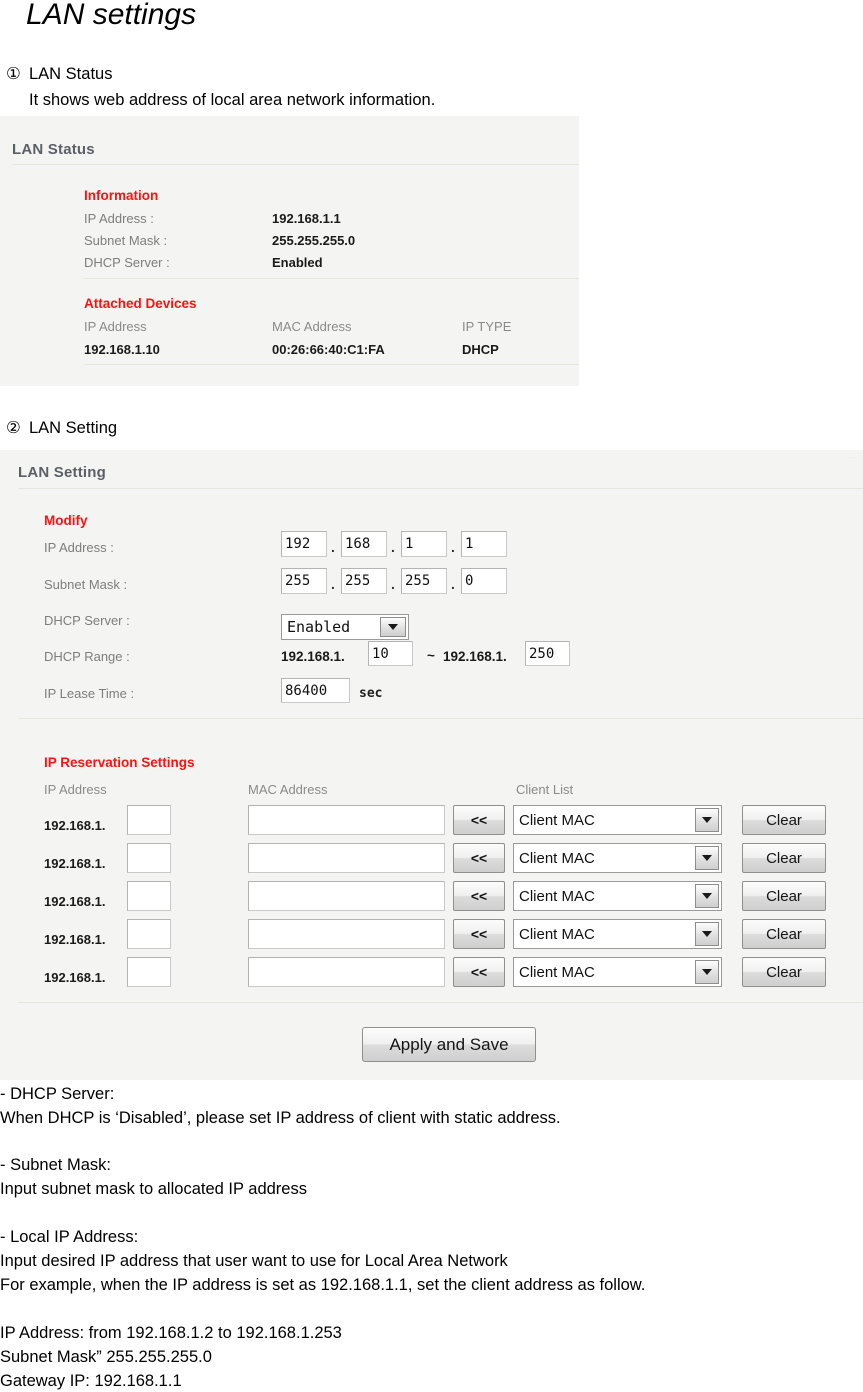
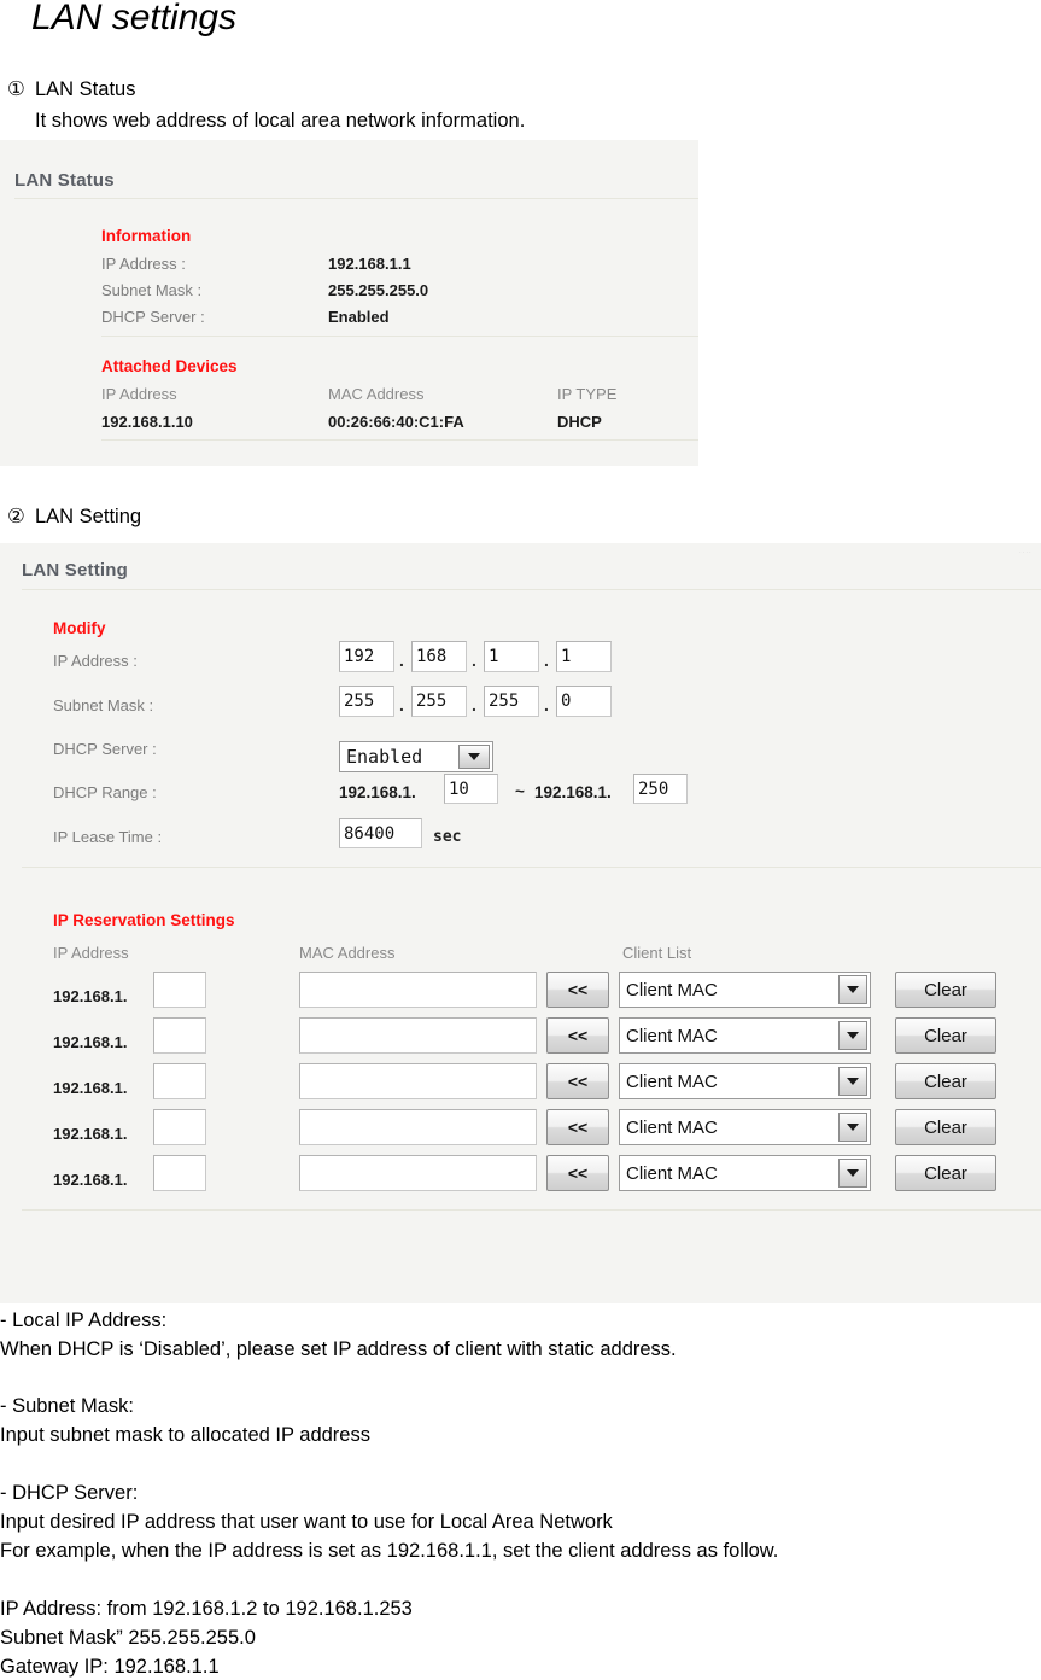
  LAN settings
  ①
  LAN Status
  It shows web address of local area network information.
  LAN Status
  Information
  IP Address :
  192.168.1.1
  Subnet Mask :
  255.255.255.0
  DHCP Server :
  Enabled
  Attached Devices
  IP Address
  MAC Address
  IP TYPE
  192.168.1.10
  00:26:66:40:C1:FA
  DHCP
  ②
  LAN Setting
  LAN Setting
  Modify
  IP Address :
  192
  .
  168
  .
  1
  .
  1
  Subnet Mask :
  255
  .
  255
  .
  255
  .
  0
  DHCP Server :
  Enabled
  DHCP Range :
  192.168.1.
  10
  ~
  192.168.1.
  250
  IP Lease Time :
  86400
  sec
  IP Reservation Settings
  IP Address
  MAC Address
  Client List
  192.168.1.
  <<
  Client MAC
  Clear
  192.168.1.
  <<
  Client MAC
  Clear
  192.168.1.
  <<
  Client MAC
  Clear
  192.168.1.
  <<
  Client MAC
  Clear
  192.168.1.
  <<
  Client MAC
  Clear
- Apply and Save
- - DHCP Server:
+ - Local IP Address:
  When DHCP is ‘Disabled’, please set IP address of client with static address.
  - Subnet Mask:
  Input subnet mask to allocated IP address
- - Local IP Address:
+ - DHCP Server:
  Input desired IP address that user want to use for Local Area Network
  For example, when the IP address is set as 192.168.1.1, set the client address as follow.
  IP Address: from 192.168.1.2 to 192.168.1.253
  Subnet Mask” 255.255.255.0
  Gateway IP: 192.168.1.1
